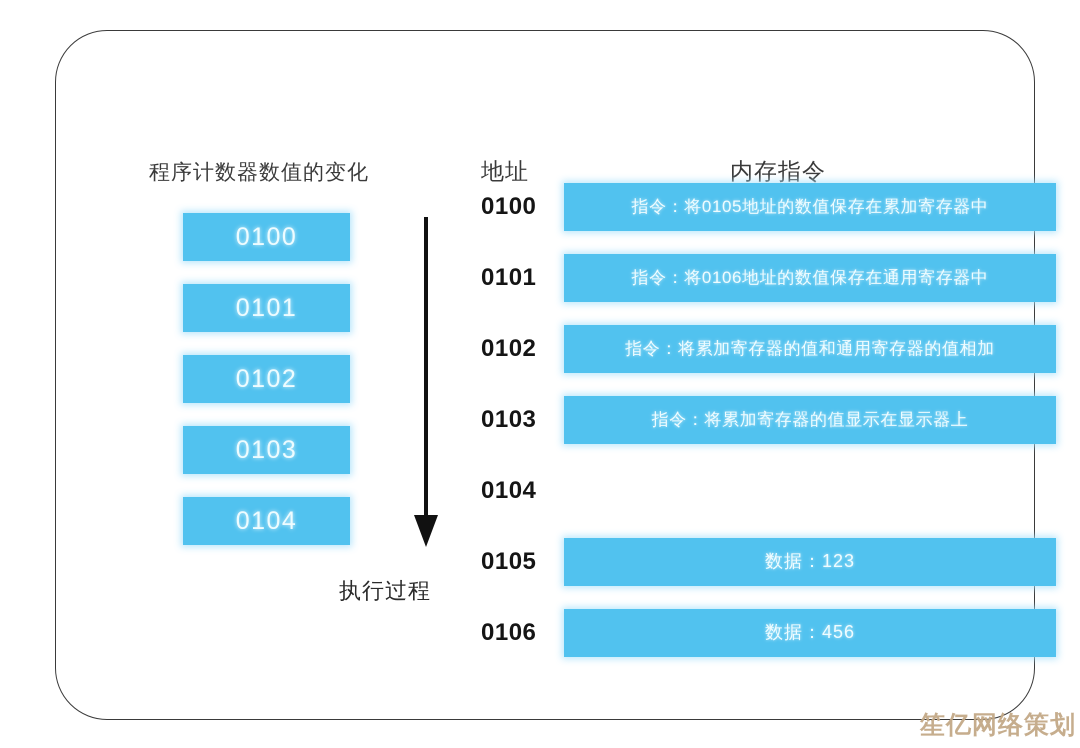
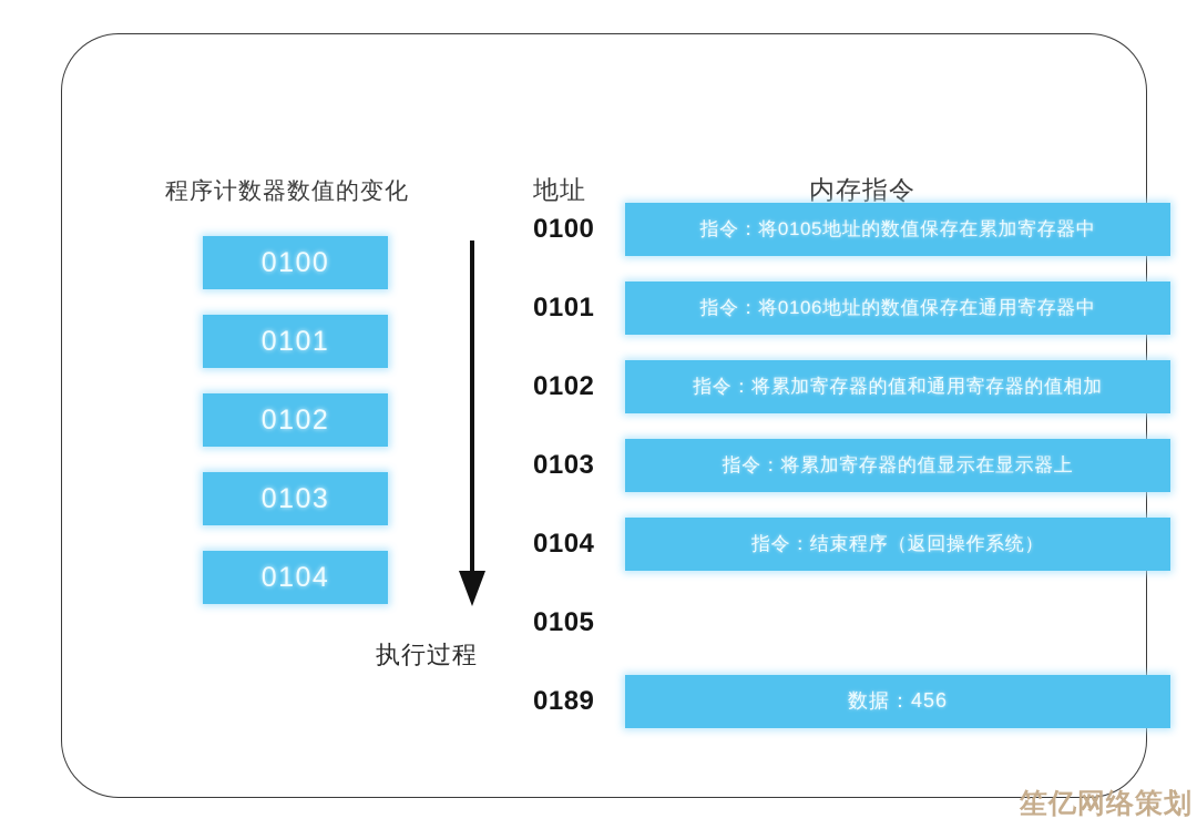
  程序计数器数值的变化
  地址
  内存指令
  0100
  0101
  0102
  0103
  0104
  执行过程
  0100
  指令：将0105地址的数值保存在累加寄存器中
  0101
  指令：将0106地址的数值保存在通用寄存器中
  0102
  指令：将累加寄存器的值和通用寄存器的值相加
  0103
  指令：将累加寄存器的值显示在显示器上
  0104
+ 指令：结束程序（返回操作系统）
  0105
- 数据：123
- 0106
+ 0189
  数据：456
  笙亿网络策划
